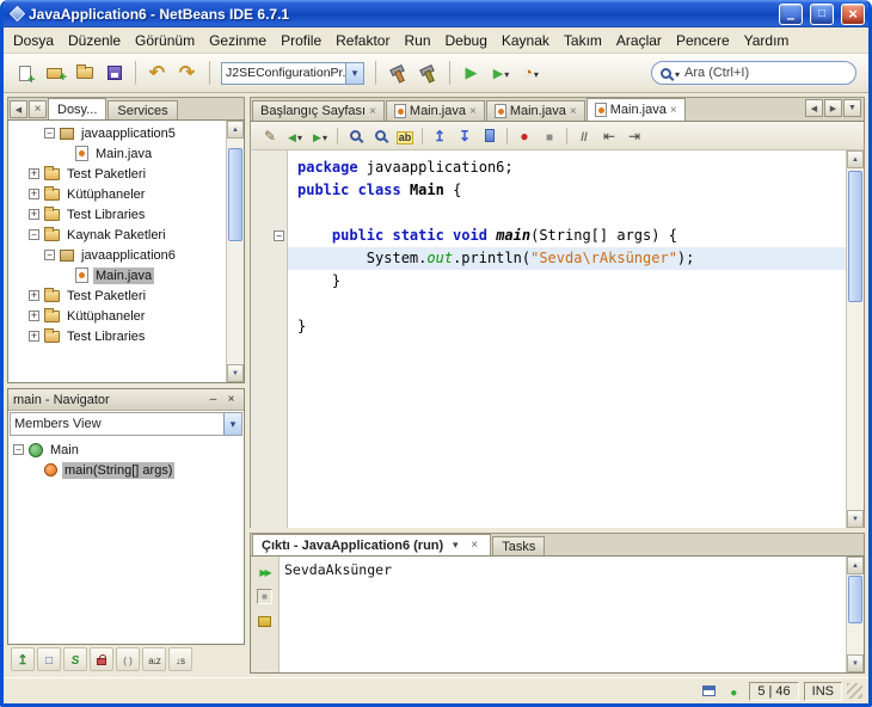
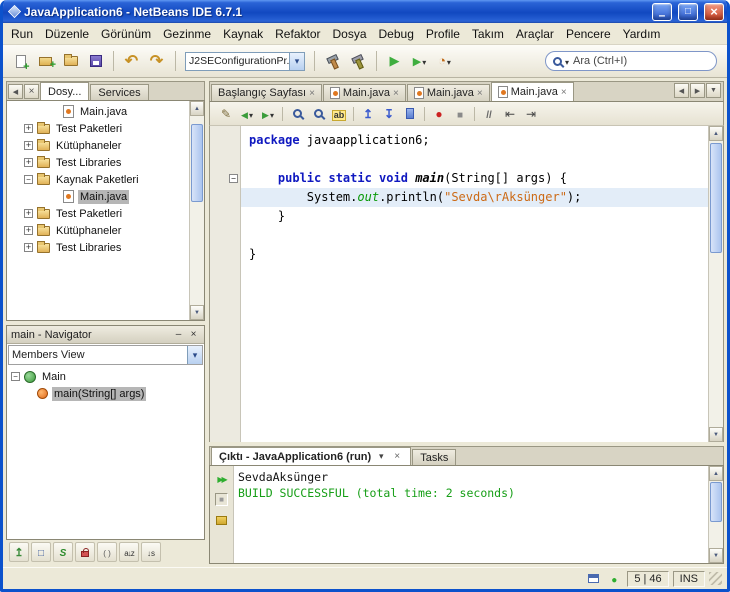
  JavaApplication6 - NetBeans IDE 6.7.1
- Dosya
+ Run
  Düzenle
  Görünüm
  Gezinme
- Profile
+ Kaynak
  Refaktor
- Run
+ Dosya
  Debug
- Kaynak
+ Profile
  Takım
  Araçlar
  Pencere
  Yardım
  J2SEConfigurationPr.
  Ara (Ctrl+I)
  Dosy...
  Services
- javaapplication5
  Main.java
  Test Paketleri
  Kütüphaneler
  Test Libraries
  Kaynak Paketleri
- javaapplication6
  Main.java
  Test Paketleri
  Kütüphaneler
  Test Libraries
  main - Navigator
  Members View
  Main
  main(String[] args)
  Başlangıç Sayfası
  Main.java
  Main.java
  Main.java
  package javaapplication6;
- public class Main {
  public static void main(String[] args) {
  System.out.println("Sevda\rAksünger");
  }
  }
  Çıktı - JavaApplication6 (run)
  Tasks
  SevdaAksünger
+ BUILD SUCCESSFUL (total time: 2 seconds)
  5 | 46
  INS
